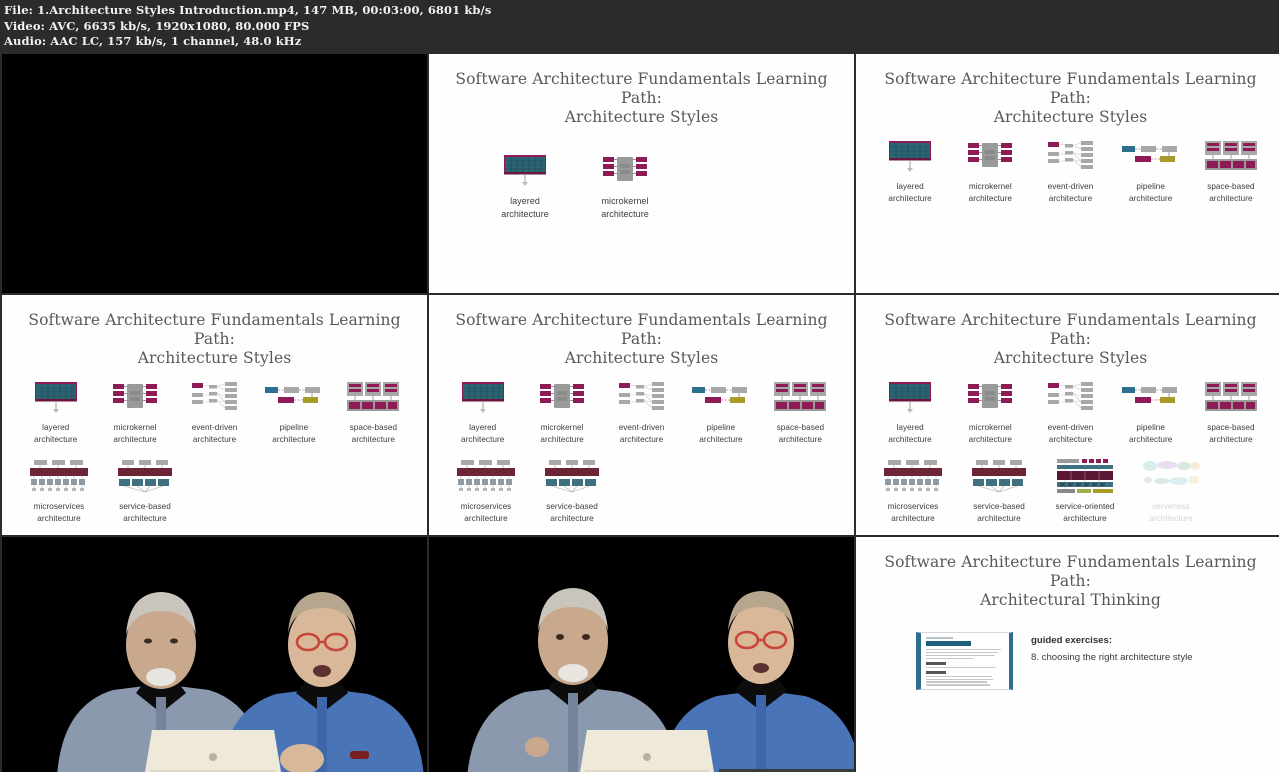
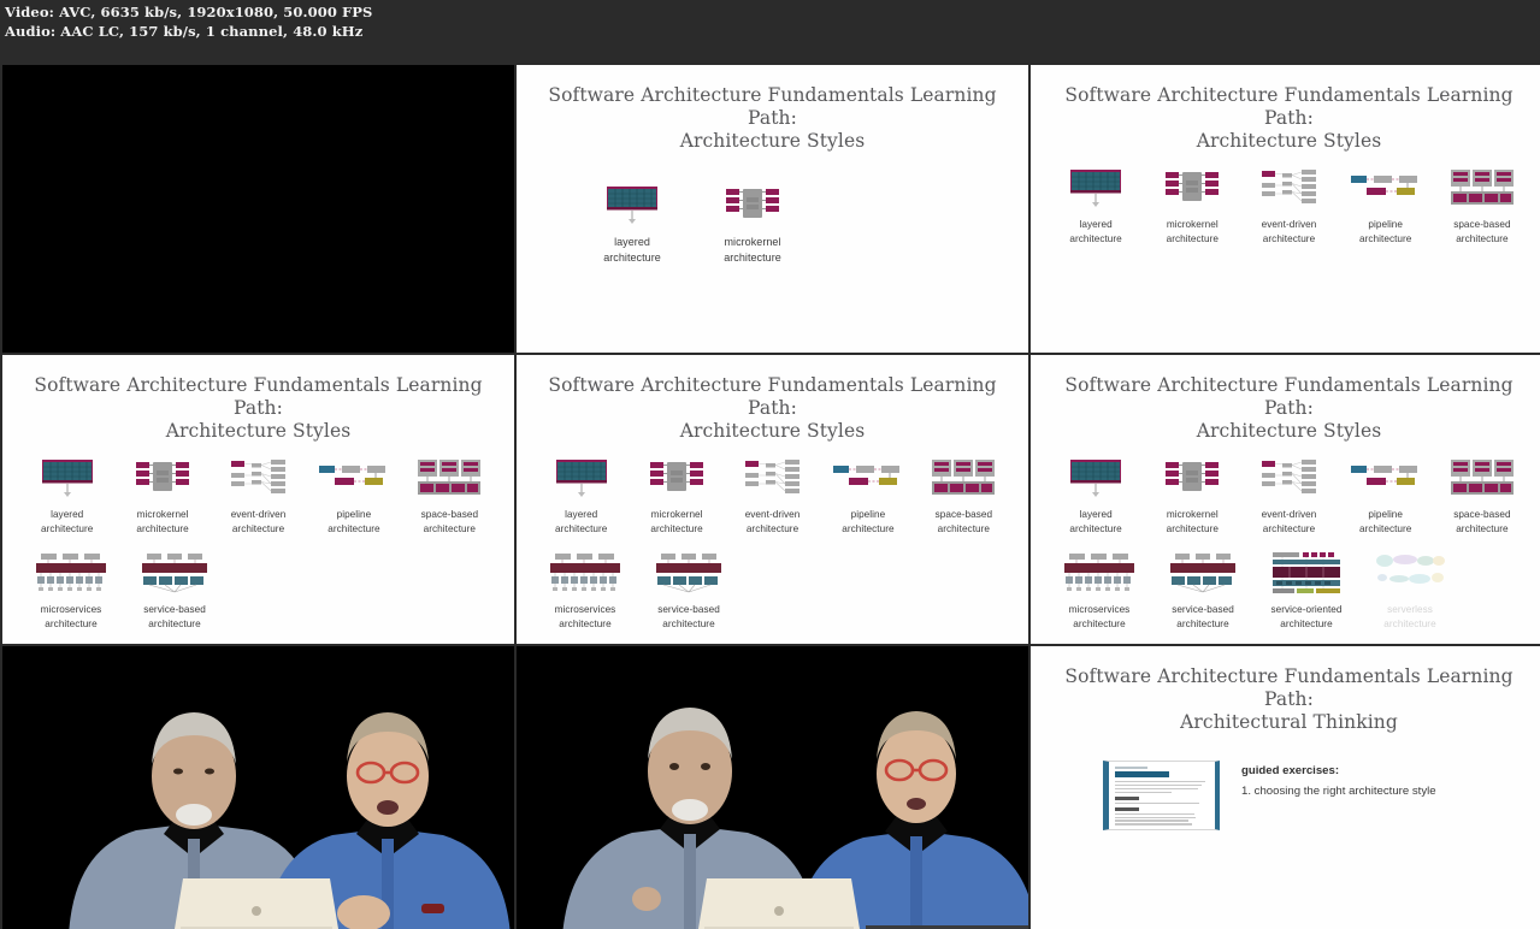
- File: 1.Architecture Styles Introduction.mp4, 147 MB, 00:03:00, 6801 kb/s
- Video: AVC, 6635 kb/s, 1920x1080, 80.000 FPS
+ Video: AVC, 6635 kb/s, 1920x1080, 50.000 FPS
  Audio: AAC LC, 157 kb/s, 1 channel, 48.0 kHz
  Software Architecture Fundamentals Learning Path:
  Architecture Styles
  layered
  architecture
  microkernel
  architecture
  Software Architecture Fundamentals Learning Path:
  Architecture Styles
  layered
  architecture
  microkernel
  architecture
  event-driven
  architecture
  pipeline
  architecture
  space-based
  architecture
  Software Architecture Fundamentals Learning Path:
  Architecture Styles
  layered
  architecture
  microkernel
  architecture
  event-driven
  architecture
  pipeline
  architecture
  space-based
  architecture
  microservices
  architecture
  service-based
  architecture
  Software Architecture Fundamentals Learning Path:
  Architecture Styles
  layered
  architecture
  microkernel
  architecture
  event-driven
  architecture
  pipeline
  architecture
  space-based
  architecture
  microservices
  architecture
  service-based
  architecture
  Software Architecture Fundamentals Learning Path:
  Architecture Styles
  layered
  architecture
  microkernel
  architecture
  event-driven
  architecture
  pipeline
  architecture
  space-based
  architecture
  microservices
  architecture
  service-based
  architecture
  service-oriented
  architecture
  serverless
  architecture
  Software Architecture Fundamentals Learning Path:
  Architectural Thinking
  guided exercises:
- 8. choosing the right architecture style
+ 1. choosing the right architecture style
